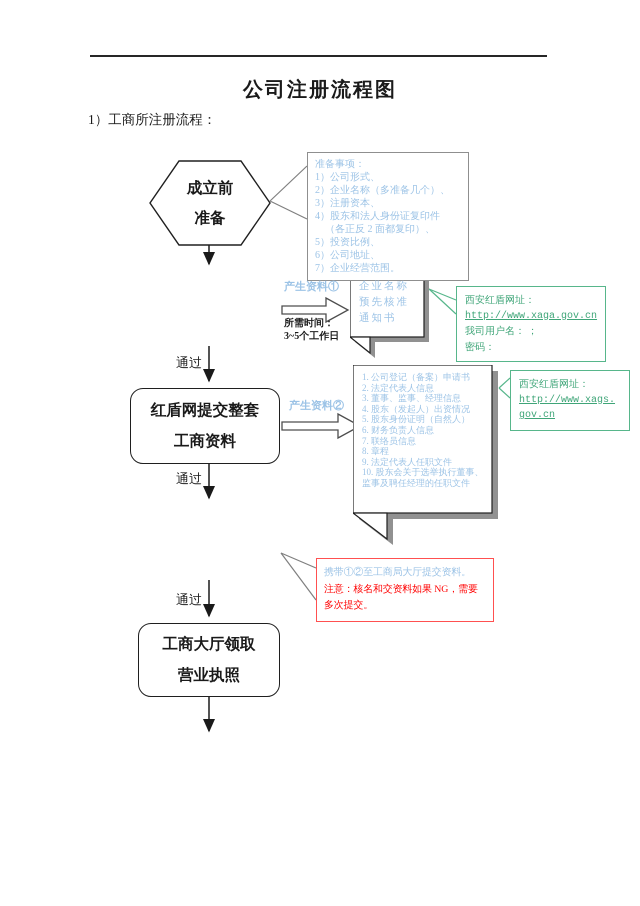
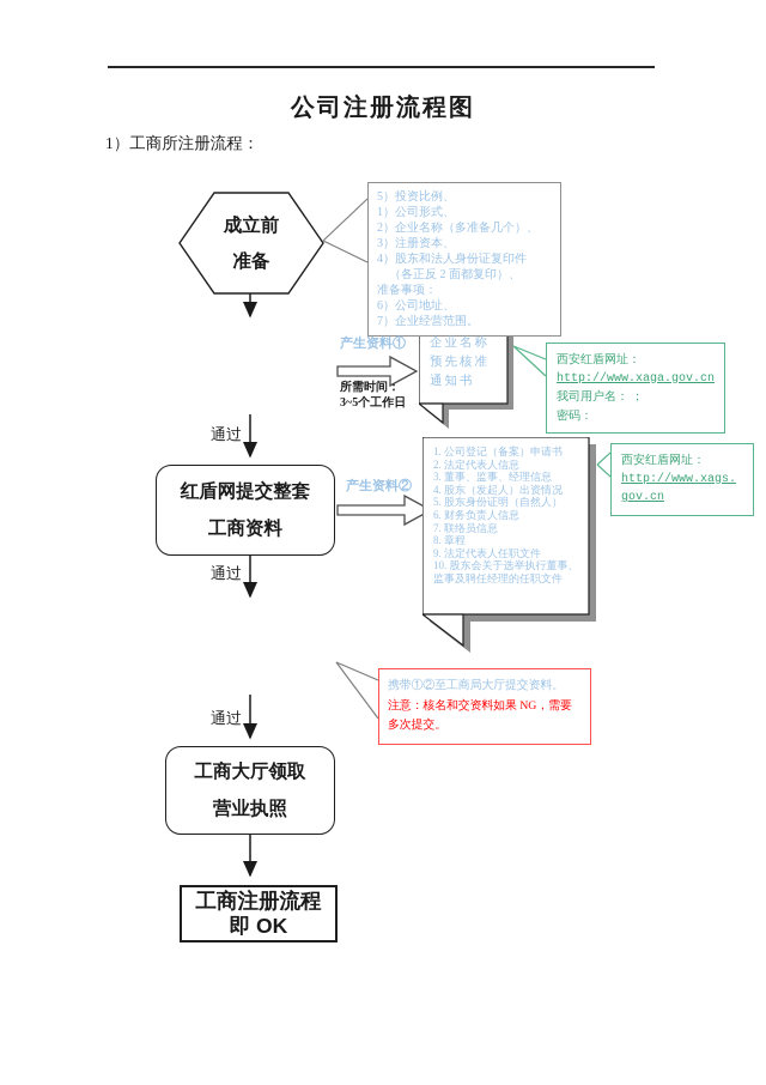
  公司注册流程图
  1）工商所注册流程：
  成立前
  准备
- 准备事项：
+ 5）投资比例、
  1）公司形式、
  2）企业名称（多准备几个）、
  3）注册资本、
  4）股东和法人身份证复印件
  （各正反 2 面都复印）、
- 5）投资比例、
+ 准备事项：
  6）公司地址、
  7）企业经营范围。
  产生资料①
  所需时间：
  3~5个工作日
  企业名称
  预先核准
  通知书
  西安红盾网址：
  http://www.xaga.gov.cn
  我司用户名： ；
  密码：
  通过
  红盾网提交整套
  工商资料
  产生资料②
  1. 公司登记（备案）申请书
  2. 法定代表人信息
  3. 董事、监事、经理信息
  4. 股东（发起人）出资情况
  5. 股东身份证明（自然人）
  6. 财务负责人信息
  7. 联络员信息
  8. 章程
  9. 法定代表人任职文件
  10. 股东会关于选举执行董事、监事及聘任经理的任职文件
  西安红盾网址：
  http://www.xags.gov.cn
  通过
  携带①②至工商局大厅提交资料。
  注意：核名和交资料如果 NG，需要多次提交。
  通过
  工商大厅领取
  营业执照
+ 工商注册流程
+ 即 OK
